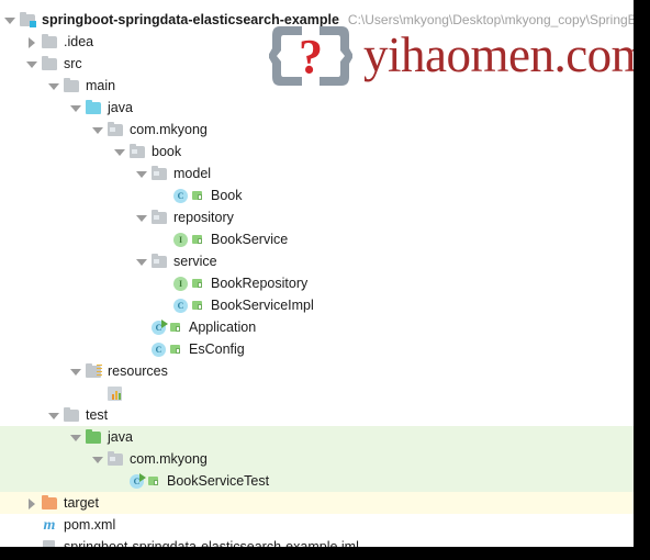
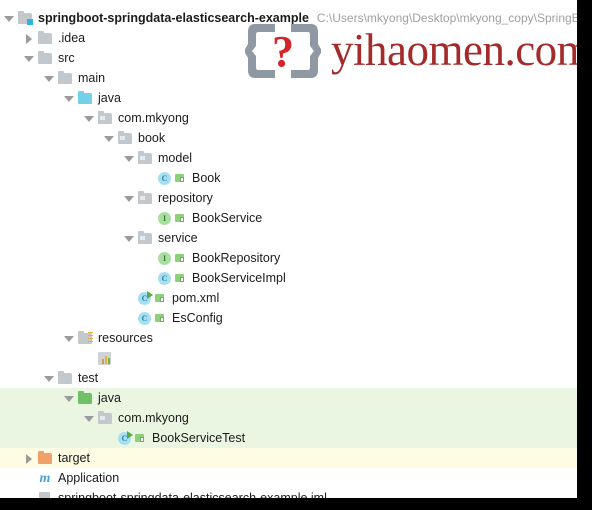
  ?
  yihaomen.com
  springboot-springdata-elasticsearch-example
  C:\Users\mkyong\Desktop\mkyong_copy\SpringB
  .idea
  src
  main
  java
  com.mkyong
  book
  model
  C
  Book
  repository
  I
  BookService
  service
  I
  BookRepository
  C
  BookServiceImpl
  C
- Application
+ pom.xml
  C
  EsConfig
  resources
  test
  java
  com.mkyong
  C
  BookServiceTest
  target
  m
- pom.xml
+ Application
